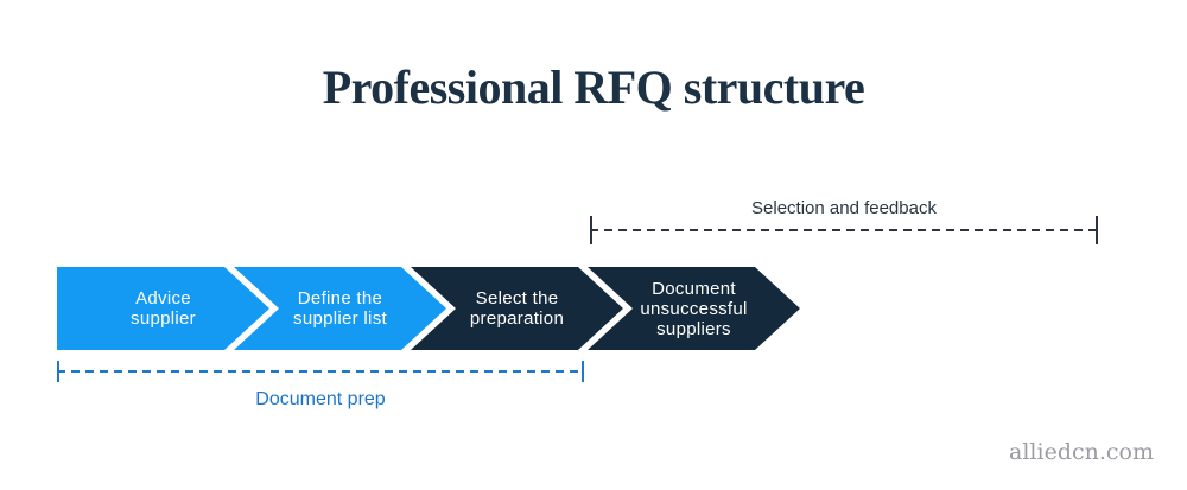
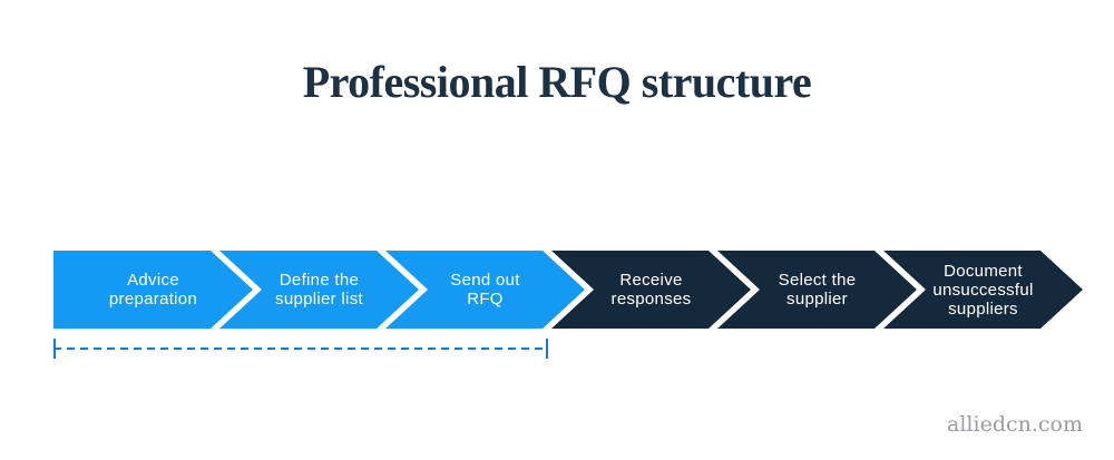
  Professional RFQ structure
- Selection and feedback
  Advice
- supplier
+ preparation
  Define the
  supplier list
+ Send out
+ RFQ
+ Receive
+ responses
  Select the
- preparation
+ supplier
  Document
  unsuccessful
  suppliers
- Document prep
  alliedcn.com
